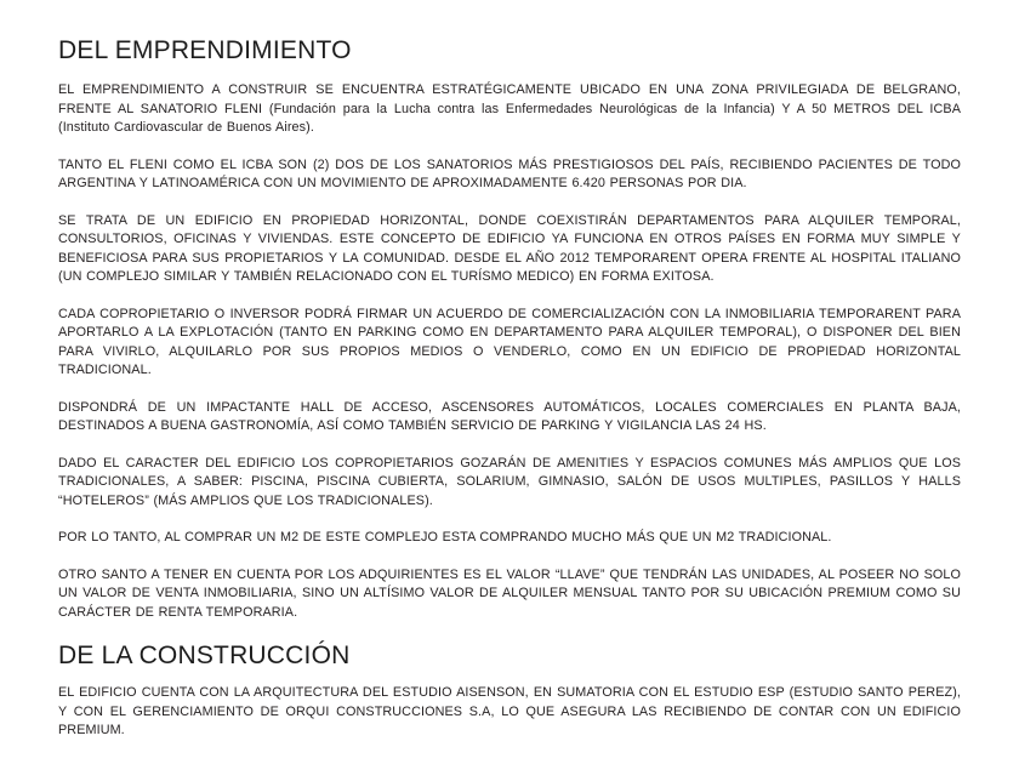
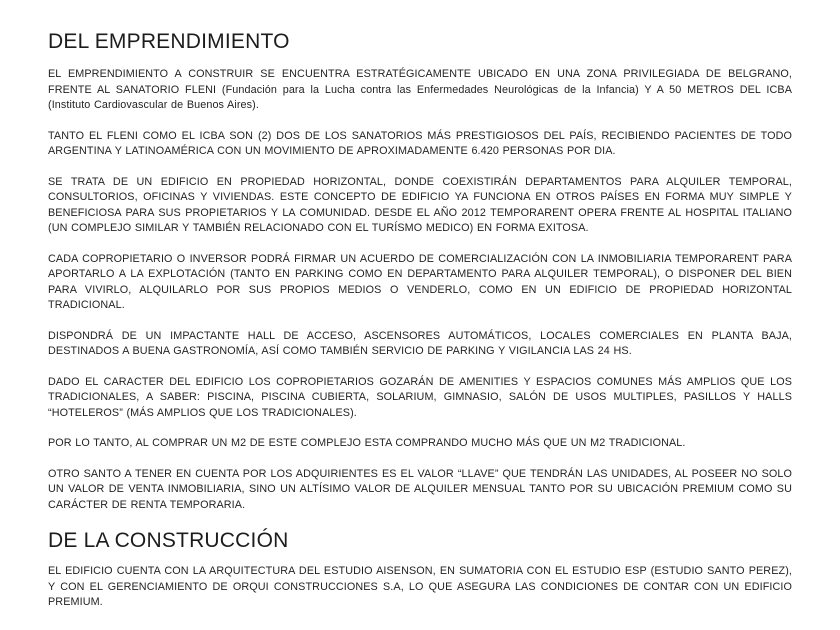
  DEL EMPRENDIMIENTO
  EL EMPRENDIMIENTO A CONSTRUIR SE ENCUENTRA ESTRATÉGICAMENTE UBICADO EN UNA ZONA PRIVILEGIADA DE BELGRANO, FRENTE AL SANATORIO FLENI (Fundación para la Lucha contra las Enfermedades Neurológicas de la Infancia) Y A 50 METROS DEL ICBA (Instituto Cardiovascular de Buenos Aires).
  TANTO EL FLENI COMO EL ICBA SON (2) DOS DE LOS SANATORIOS MÁS PRESTIGIOSOS DEL PAÍS, RECIBIENDO PACIENTES DE TODO ARGENTINA Y LATINOAMÉRICA CON UN MOVIMIENTO DE APROXIMADAMENTE 6.420 PERSONAS POR DIA.
  SE TRATA DE UN EDIFICIO EN PROPIEDAD HORIZONTAL, DONDE COEXISTIRÁN DEPARTAMENTOS PARA ALQUILER TEMPORAL, CONSULTORIOS, OFICINAS Y VIVIENDAS. ESTE CONCEPTO DE EDIFICIO YA FUNCIONA EN OTROS PAÍSES EN FORMA MUY SIMPLE Y BENEFICIOSA PARA SUS PROPIETARIOS Y LA COMUNIDAD. DESDE EL AÑO 2012 TEMPORARENT OPERA FRENTE AL HOSPITAL ITALIANO (UN COMPLEJO SIMILAR Y TAMBIÉN RELACIONADO CON EL TURÍSMO MEDICO) EN FORMA EXITOSA.
  CADA COPROPIETARIO O INVERSOR PODRÁ FIRMAR UN ACUERDO DE COMERCIALIZACIÓN CON LA INMOBILIARIA TEMPORARENT PARA APORTARLO A LA EXPLOTACIÓN (TANTO EN PARKING COMO EN DEPARTAMENTO PARA ALQUILER TEMPORAL), O DISPONER DEL BIEN PARA VIVIRLO, ALQUILARLO POR SUS PROPIOS MEDIOS O VENDERLO, COMO EN UN EDIFICIO DE PROPIEDAD HORIZONTAL TRADICIONAL.
  DISPONDRÁ DE UN IMPACTANTE HALL DE ACCESO, ASCENSORES AUTOMÁTICOS, LOCALES COMERCIALES EN PLANTA BAJA, DESTINADOS A BUENA GASTRONOMÍA, ASÍ COMO TAMBIÉN SERVICIO DE PARKING Y VIGILANCIA LAS 24 HS.
  DADO EL CARACTER DEL EDIFICIO LOS COPROPIETARIOS GOZARÁN DE AMENITIES Y ESPACIOS COMUNES MÁS AMPLIOS QUE LOS TRADICIONALES, A SABER: PISCINA, PISCINA CUBIERTA, SOLARIUM, GIMNASIO, SALÓN DE USOS MULTIPLES, PASILLOS Y HALLS “HOTELEROS” (MÁS AMPLIOS QUE LOS TRADICIONALES).
  POR LO TANTO, AL COMPRAR UN M2 DE ESTE COMPLEJO ESTA COMPRANDO MUCHO MÁS QUE UN M2 TRADICIONAL.
  OTRO SANTO A TENER EN CUENTA POR LOS ADQUIRIENTES ES EL VALOR “LLAVE” QUE TENDRÁN LAS UNIDADES, AL POSEER NO SOLO UN VALOR DE VENTA INMOBILIARIA, SINO UN ALTÍSIMO VALOR DE ALQUILER MENSUAL TANTO POR SU UBICACIÓN PREMIUM COMO SU CARÁCTER DE RENTA TEMPORARIA.
  DE LA CONSTRUCCIÓN
- EL EDIFICIO CUENTA CON LA ARQUITECTURA DEL ESTUDIO AISENSON, EN SUMATORIA CON EL ESTUDIO ESP (ESTUDIO SANTO PEREZ), Y CON EL GERENCIAMIENTO DE ORQUI CONSTRUCCIONES S.A, LO QUE ASEGURA LAS RECIBIENDO DE CONTAR CON UN EDIFICIO PREMIUM.
+ EL EDIFICIO CUENTA CON LA ARQUITECTURA DEL ESTUDIO AISENSON, EN SUMATORIA CON EL ESTUDIO ESP (ESTUDIO SANTO PEREZ), Y CON EL GERENCIAMIENTO DE ORQUI CONSTRUCCIONES S.A, LO QUE ASEGURA LAS CONDICIONES DE CONTAR CON UN EDIFICIO PREMIUM.
